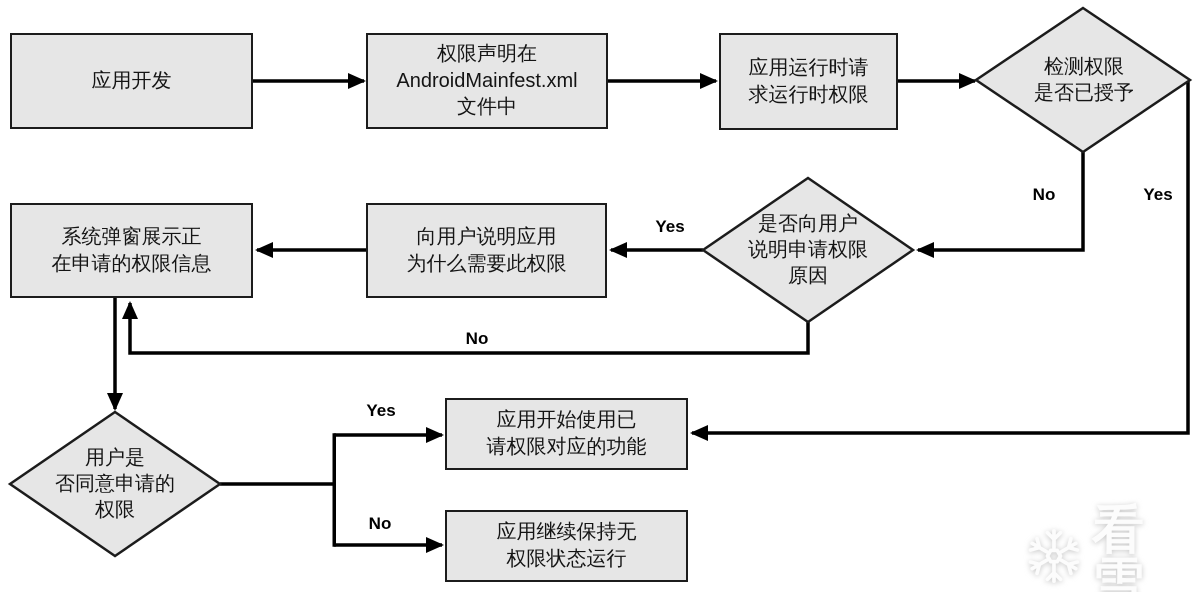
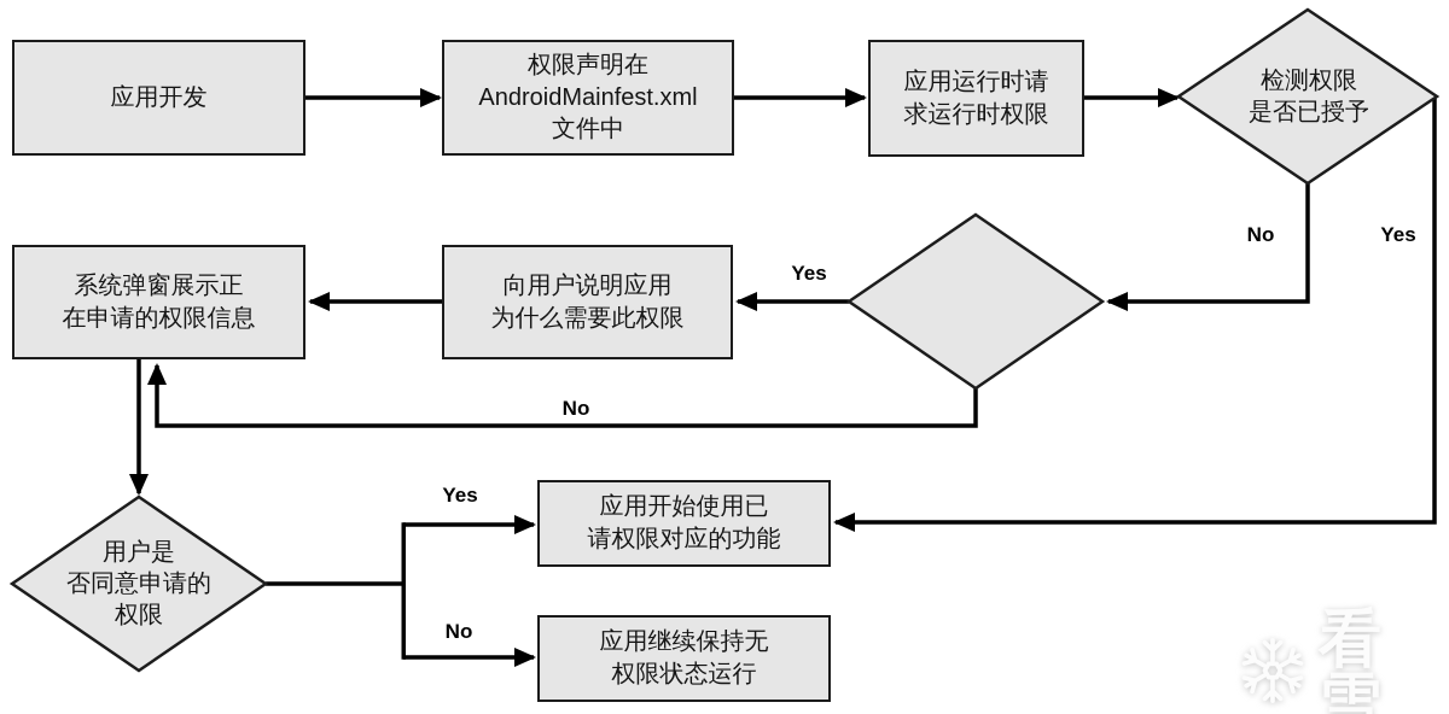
  应用开发
  权限声明在
  AndroidMainfest.xml
  文件中
  应用运行时请
  求运行时权限
  向用户说明应用
  为什么需要此权限
  系统弹窗展示正
  在申请的权限信息
  应用开始使用已
  请权限对应的功能
  应用继续保持无
  权限状态运行
  检测权限
  是否已授予
- 是否向用户
- 说明申请权限
- 原因
  用户是
  否同意申请的
  权限
  No
  Yes
  Yes
  No
  Yes
  No
  看雪
